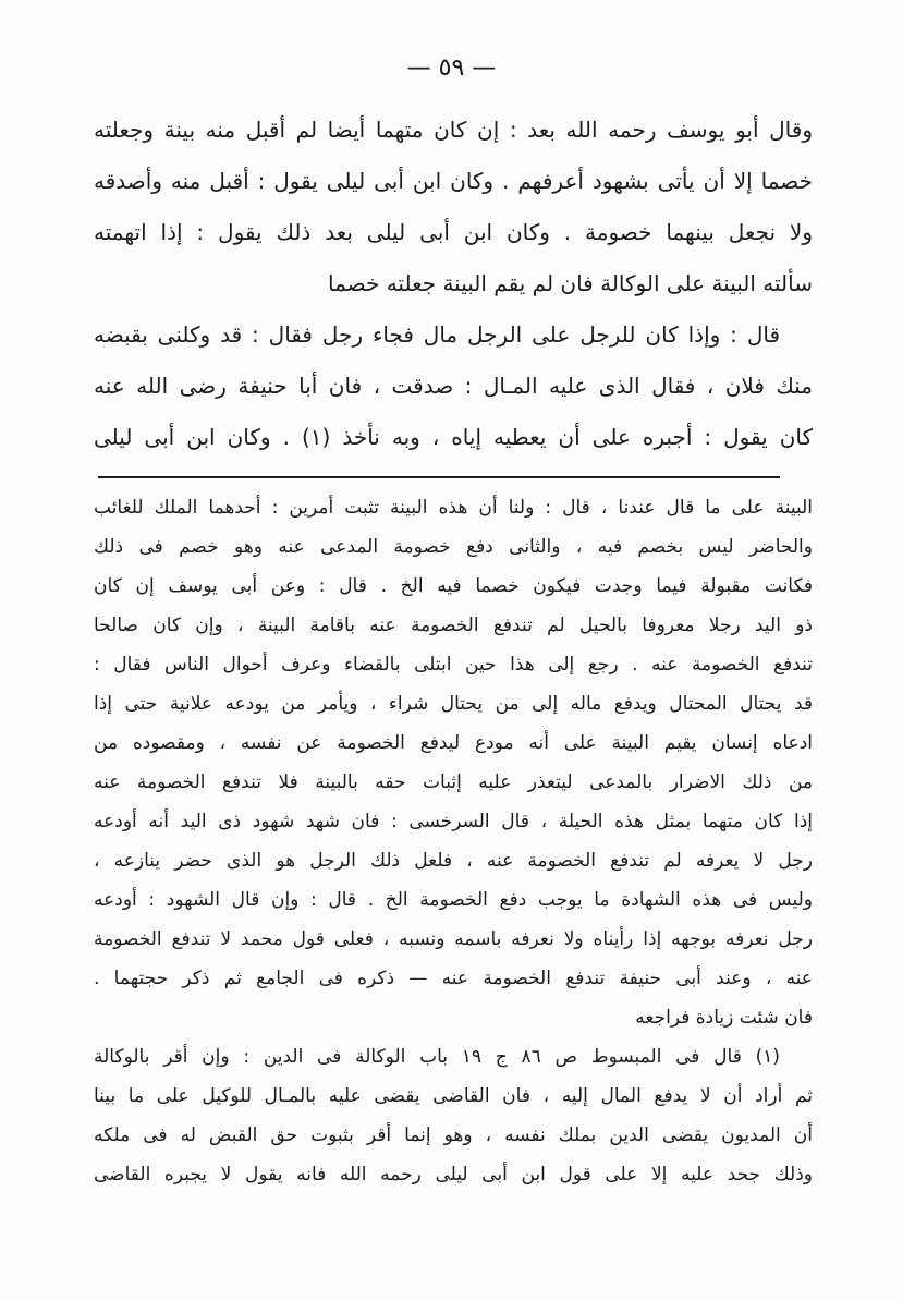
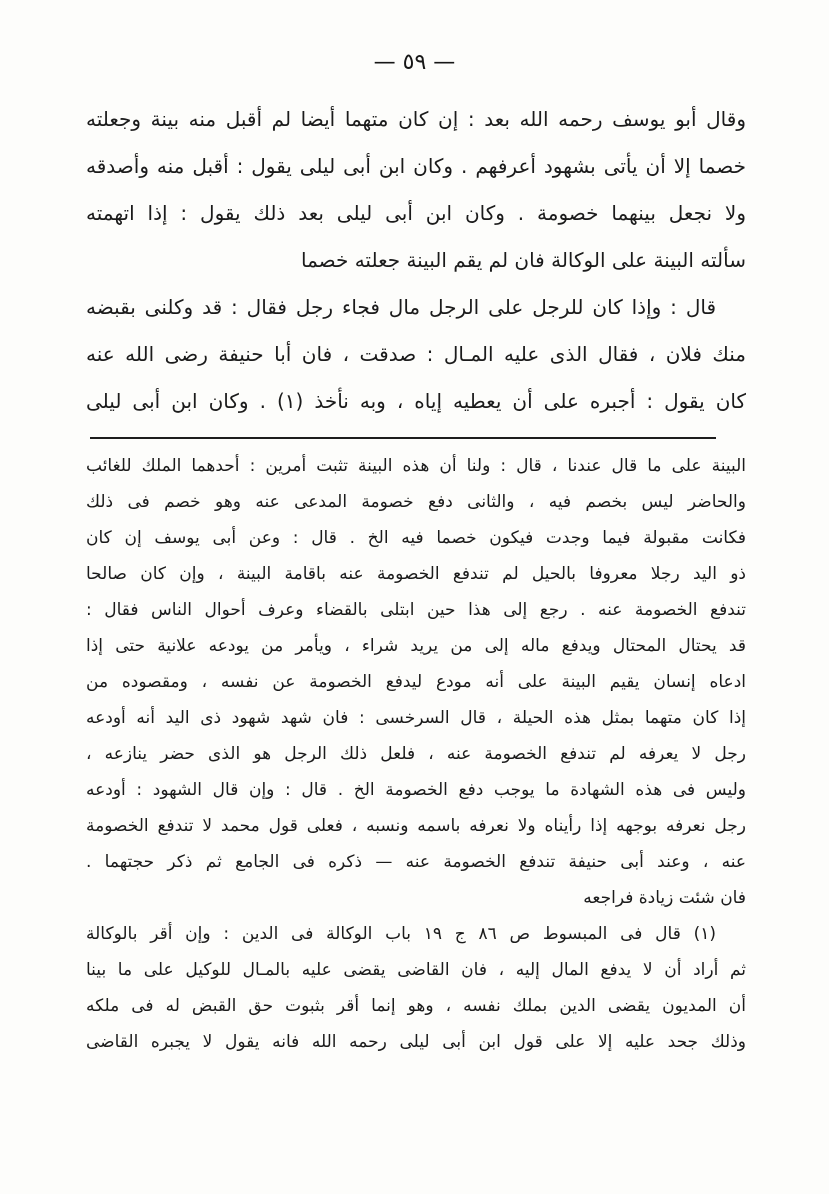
  — ٥٩ —
  وقال أبو يوسف رحمه الله بعد : إن كان متهما أيضا لم أقبل منه بينة وجعلته
  خصما إلا أن يأتى بشهود أعرفهم . وكان ابن أبى ليلى يقول : أقبل منه وأصدقه
  ولا نجعل بينهما خصومة . وكان ابن أبى ليلى بعد ذلك يقول : إذا اتهمته
  سألته البينة على الوكالة فان لم يقم البينة جعلته خصما
  قال : وإذا كان للرجل على الرجل مال فجاء رجل فقال : قد وكلنى بقبضه
  منك فلان ، فقال الذى عليه المـال : صدقت ، فان أبا حنيفة رضى الله عنه
  كان يقول : أجبره على أن يعطيه إياه ، وبه نأخذ (١) . وكان ابن أبى ليلى
  البينة على ما قال عندنا ، قال : ولنا أن هذه البينة تثبت أمرين : أحدهما الملك للغائب
  والحاضر ليس بخصم فيه ، والثانى دفع خصومة المدعى عنه وهو خصم فى ذلك
  فكانت مقبولة فيما وجدت فيكون خصما فيه الخ . قال : وعن أبى يوسف إن كان
  ذو اليد رجلا معروفا بالحيل لم تندفع الخصومة عنه باقامة البينة ، وإن كان صالحا
  تندفع الخصومة عنه . رجع إلى هذا حين ابتلى بالقضاء وعرف أحوال الناس فقال :
- قد يحتال المحتال ويدفع ماله إلى من يحتال شراء ، ويأمر من يودعه علانية حتى إذا
+ قد يحتال المحتال ويدفع ماله إلى من يريد شراء ، ويأمر من يودعه علانية حتى إذا
  ادعاه إنسان يقيم البينة على أنه مودع ليدفع الخصومة عن نفسه ، ومقصوده من
- من ذلك الاضرار بالمدعى ليتعذر عليه إثبات حقه بالبينة فلا تندفع الخصومة عنه
  إذا كان متهما بمثل هذه الحيلة ، قال السرخسى : فان شهد شهود ذى اليد أنه أودعه
  رجل لا يعرفه لم تندفع الخصومة عنه ، فلعل ذلك الرجل هو الذى حضر ينازعه ،
  وليس فى هذه الشهادة ما يوجب دفع الخصومة الخ . قال : وإن قال الشهود : أودعه
  رجل نعرفه بوجهه إذا رأيناه ولا نعرفه باسمه ونسبه ، فعلى قول محمد لا تندفع الخصومة
  عنه ، وعند أبى حنيفة تندفع الخصومة عنه — ذكره فى الجامع ثم ذكر حجتهما .
  فان شئت زيادة فراجعه
  (١) قال فى المبسوط ص ٨٦ ج ١٩ باب الوكالة فى الدين : وإن أقر بالوكالة
  ثم أراد أن لا يدفع المال إليه ، فان القاضى يقضى عليه بالمـال للوكيل على ما بينا
  أن المديون يقضى الدين بملك نفسه ، وهو إنما أقر بثبوت حق القبض له فى ملكه
  وذلك جحد عليه إلا على قول ابن أبى ليلى رحمه الله فانه يقول لا يجبره القاضى
